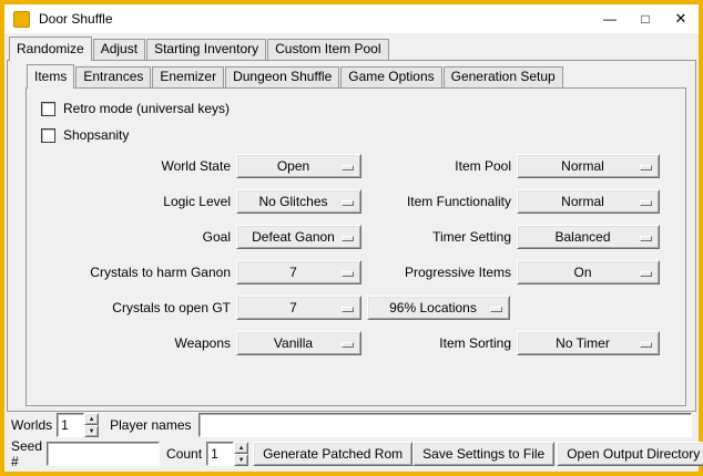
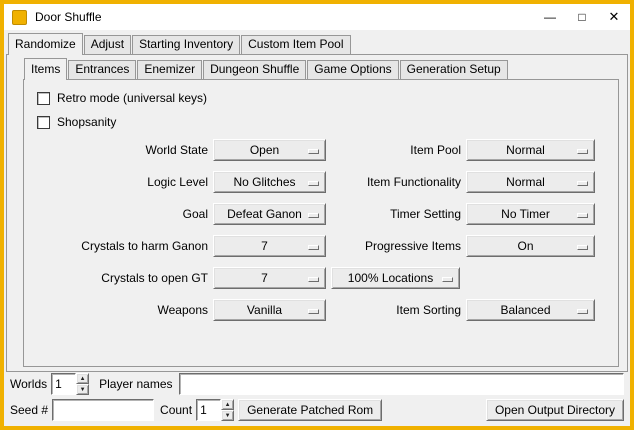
  Door Shuffle
  —
  □
  ✕
  Randomize
  Adjust
  Starting Inventory
  Custom Item Pool
  Items
  Entrances
  Enemizer
  Dungeon Shuffle
  Game Options
  Generation Setup
  Retro mode (universal keys)
  Shopsanity
  World State
  Open
  Item Pool
  Normal
  Logic Level
  No Glitches
  Item Functionality
  Normal
  Goal
  Defeat Ganon
  Timer Setting
- Balanced
+ No Timer
  Crystals to harm Ganon
  7
  Progressive Items
  On
  Crystals to open GT
  7
- 96% Locations
+ 100% Locations
  Weapons
  Vanilla
  Item Sorting
- No Timer
+ Balanced
  Worlds
  1
  Player names
  Seed #
  Count
  1
  Generate Patched Rom
- Save Settings to File
  Open Output Directory
